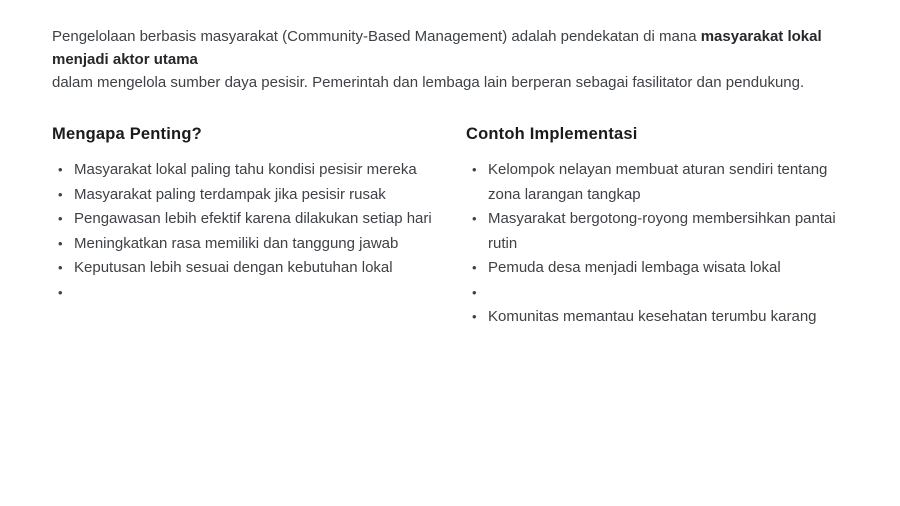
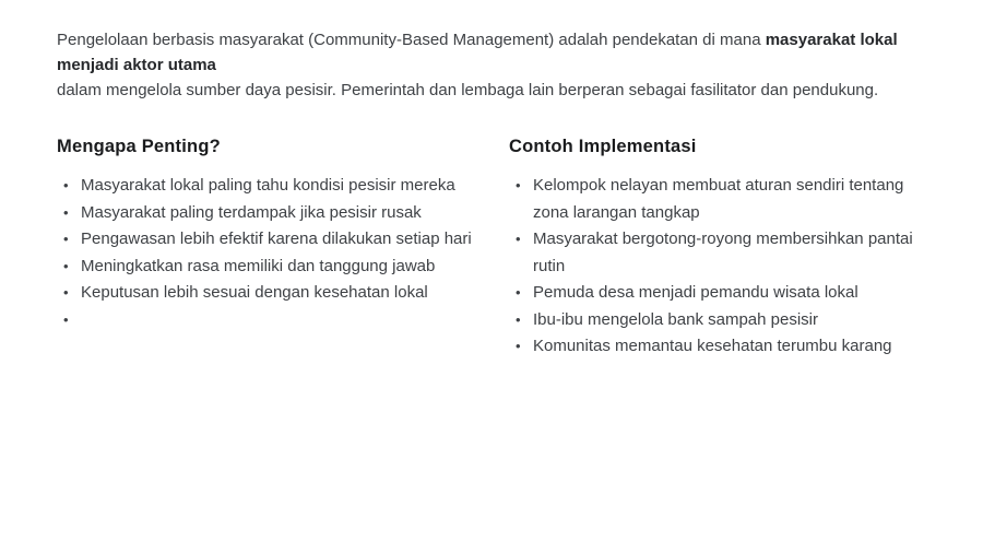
  Pengelolaan berbasis masyarakat (Community-Based Management) adalah pendekatan di mana masyarakat lokal menjadi aktor utama
  dalam mengelola sumber daya pesisir. Pemerintah dan lembaga lain berperan sebagai fasilitator dan pendukung.
  Mengapa Penting?
  •
  Masyarakat lokal paling tahu kondisi pesisir mereka
  •
  Masyarakat paling terdampak jika pesisir rusak
  •
  Pengawasan lebih efektif karena dilakukan setiap hari
  •
  Meningkatkan rasa memiliki dan tanggung jawab
  •
- Keputusan lebih sesuai dengan kebutuhan lokal
+ Keputusan lebih sesuai dengan kesehatan lokal
  •
  Contoh Implementasi
  •
  Kelompok nelayan membuat aturan sendiri tentang zona larangan tangkap
  •
  Masyarakat bergotong-royong membersihkan pantai rutin
  •
- Pemuda desa menjadi lembaga wisata lokal
+ Pemuda desa menjadi pemandu wisata lokal
  •
+ Ibu-ibu mengelola bank sampah pesisir
  •
  Komunitas memantau kesehatan terumbu karang
